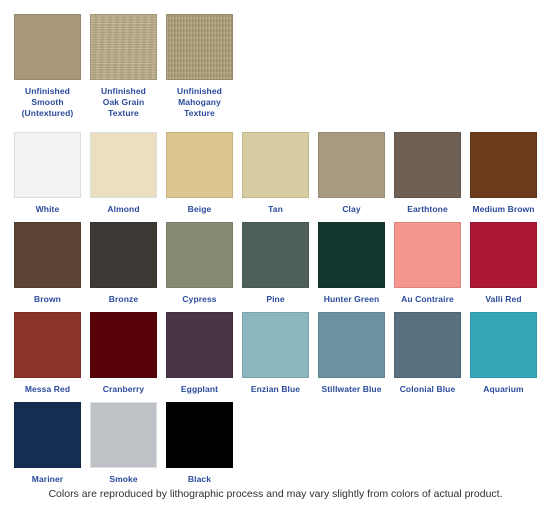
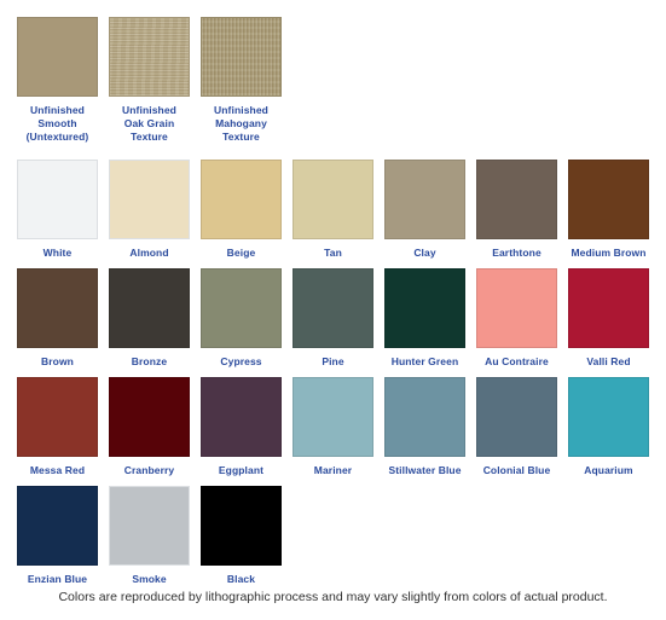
  Unfinished
  Smooth
  (Untextured)
  Unfinished
  Oak Grain
  Texture
  Unfinished
  Mahogany
  Texture
  White
  Almond
  Beige
  Tan
  Clay
  Earthtone
  Medium Brown
  Brown
  Bronze
  Cypress
  Pine
  Hunter Green
  Au Contraire
  Valli Red
  Messa Red
  Cranberry
  Eggplant
- Enzian Blue
+ Mariner
  Stillwater Blue
  Colonial Blue
  Aquarium
- Mariner
+ Enzian Blue
  Smoke
  Black
  Colors are reproduced by lithographic process and may vary slightly from colors of actual product.
